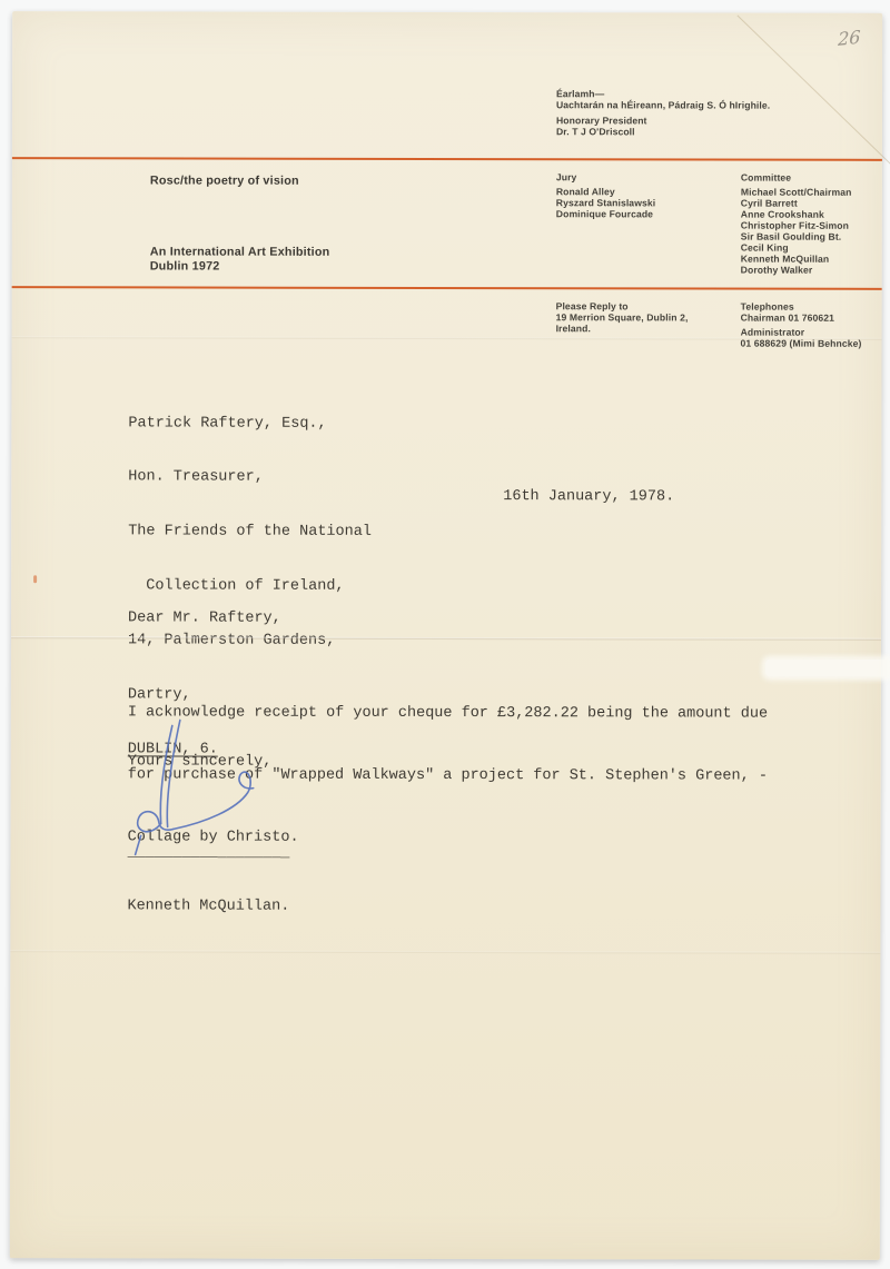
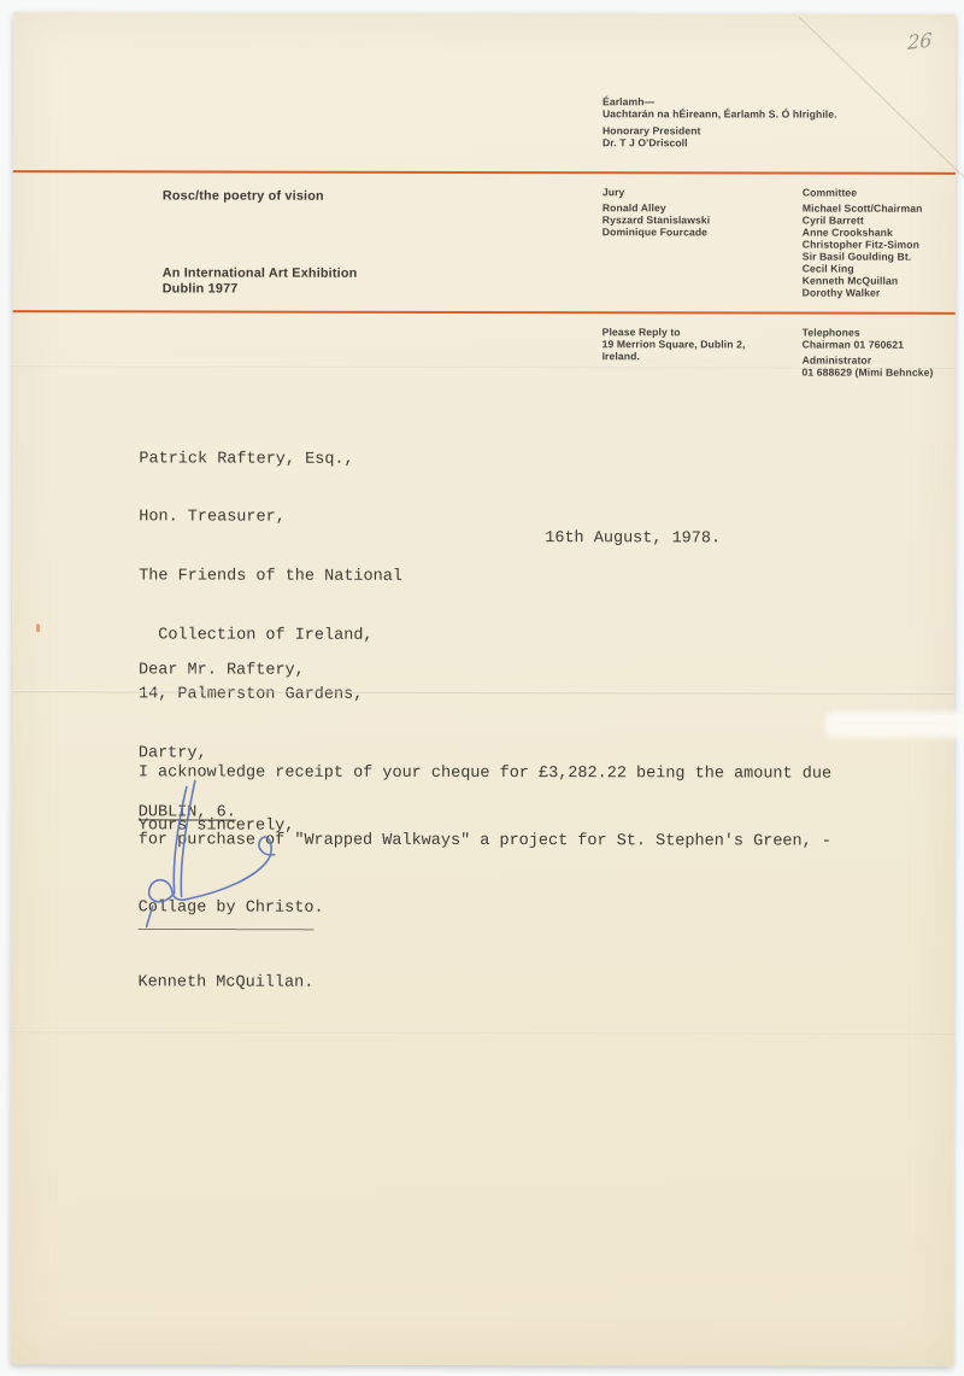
  Rosc/the poetry of vision
  An International Art Exhibition
- Dublin 1972
+ Dublin 1977
  Éarlamh—
- Uachtarán na hÉireann, Pádraig S. Ó hIrighile.
+ Uachtarán na hÉireann, Éarlamh S. Ó hIrighile.
  Honorary President
  Dr. T J O'Driscoll
  Jury
  Ronald Alley
  Ryszard Stanislawski
  Dominique Fourcade
  Committee
  Michael Scott/Chairman
  Cyril Barrett
  Anne Crookshank
  Christopher Fitz-Simon
  Sir Basil Goulding Bt.
  Cecil King
  Kenneth McQuillan
  Dorothy Walker
  Please Reply to
  19 Merrion Square, Dublin 2,
  Ireland.
  Telephones
  Chairman 01 760621
  Administrator
  01 688629 (Mimi Behncke)
  Patrick Raftery, Esq.,
  Hon. Treasurer,
  The Friends of the National
  Collection of Ireland,
  14, Palmerston Gardens,
  Dartry,
  DUBLIN, 6.
- 16th January, 1978.
+ 16th August, 1978.
  Dear Mr. Raftery,
  I acknowledge receipt of your cheque for £3,282.22 being the amount due
  for purchasef "Wrapped Walkways" a project for St. Stephen's Green, -
  Cllage by Christo.
  Yours sincerely,
  __________________
  Kenneth McQuillan.
